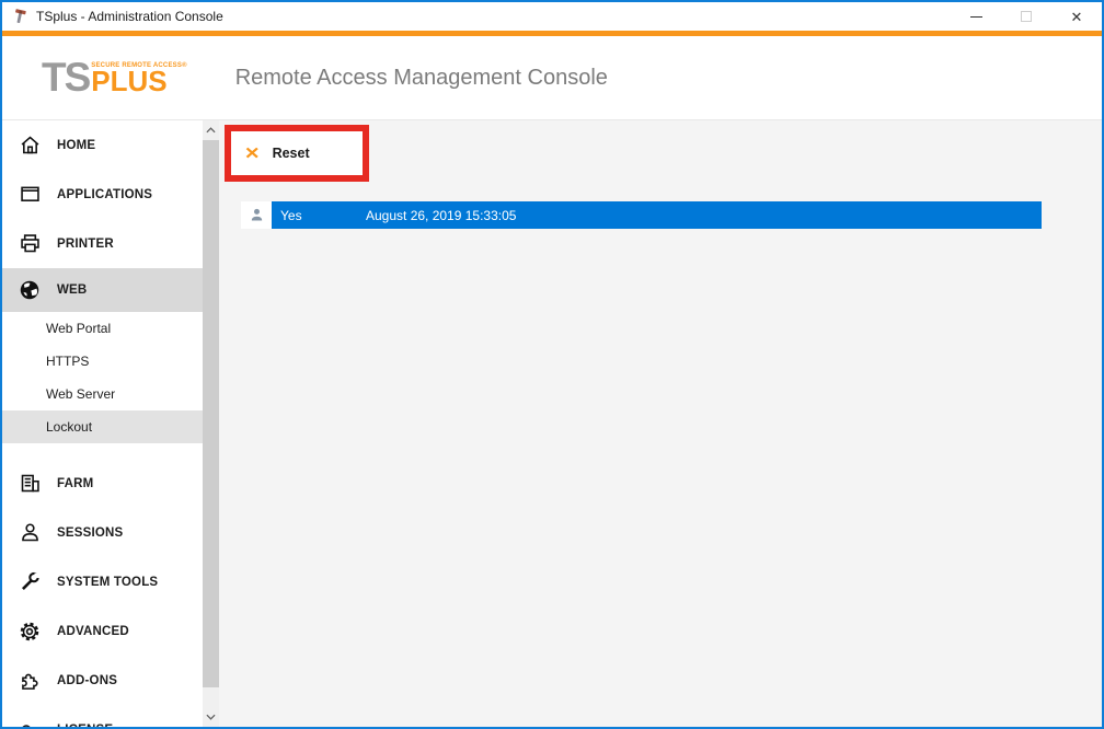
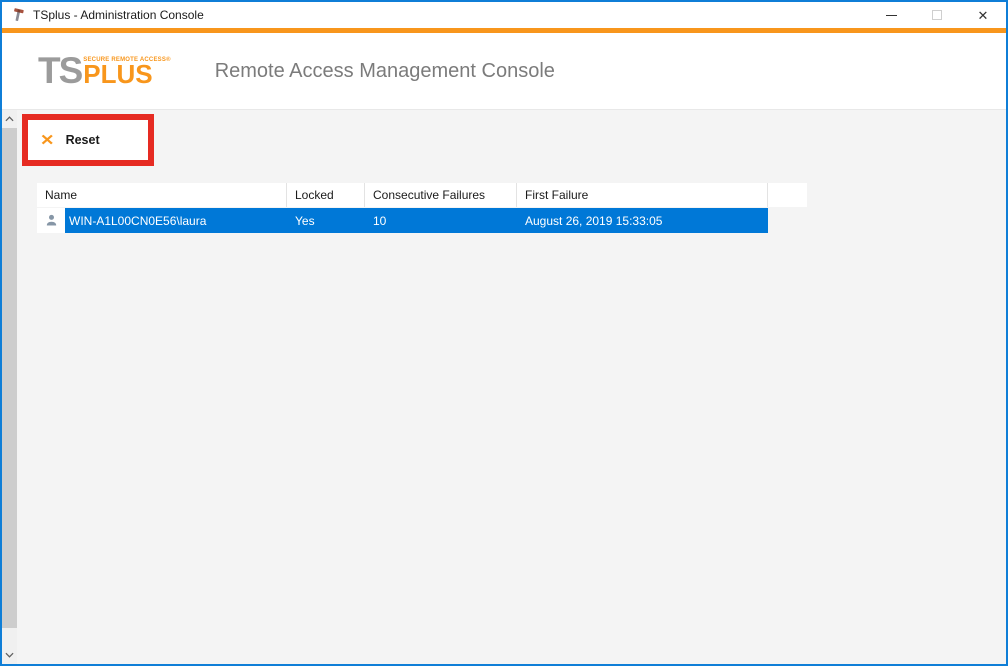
  TSplus - Administration Console
  ✕
  TS
  PLUS
  Remote Access Management Console
- HOME
- APPLICATIONS
- PRINTER
- WEB
- Web Portal
- HTTPS
- Web Server
- Lockout
- FARM
- SESSIONS
- SYSTEM TOOLS
- ADVANCED
- ADD-ONS
  ✕
  Reset
+ Name
+ Locked
+ Consecutive Failures
+ First Failure
+ WIN-A1L00CN0E56\laura
  Yes
+ 10
  August 26, 2019 15:33:05
